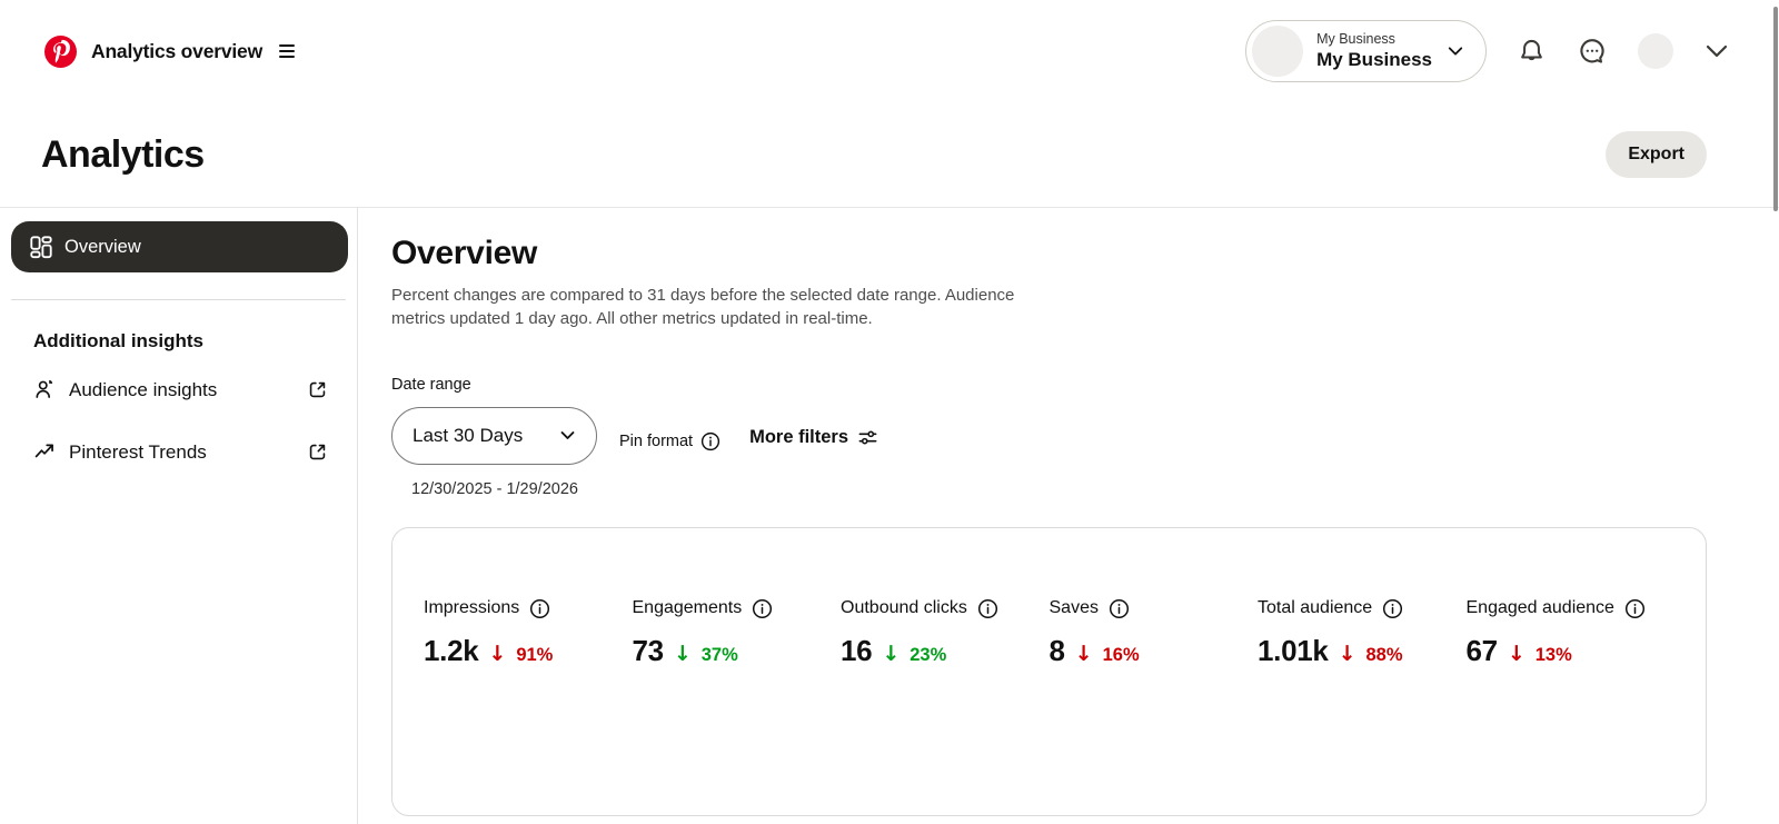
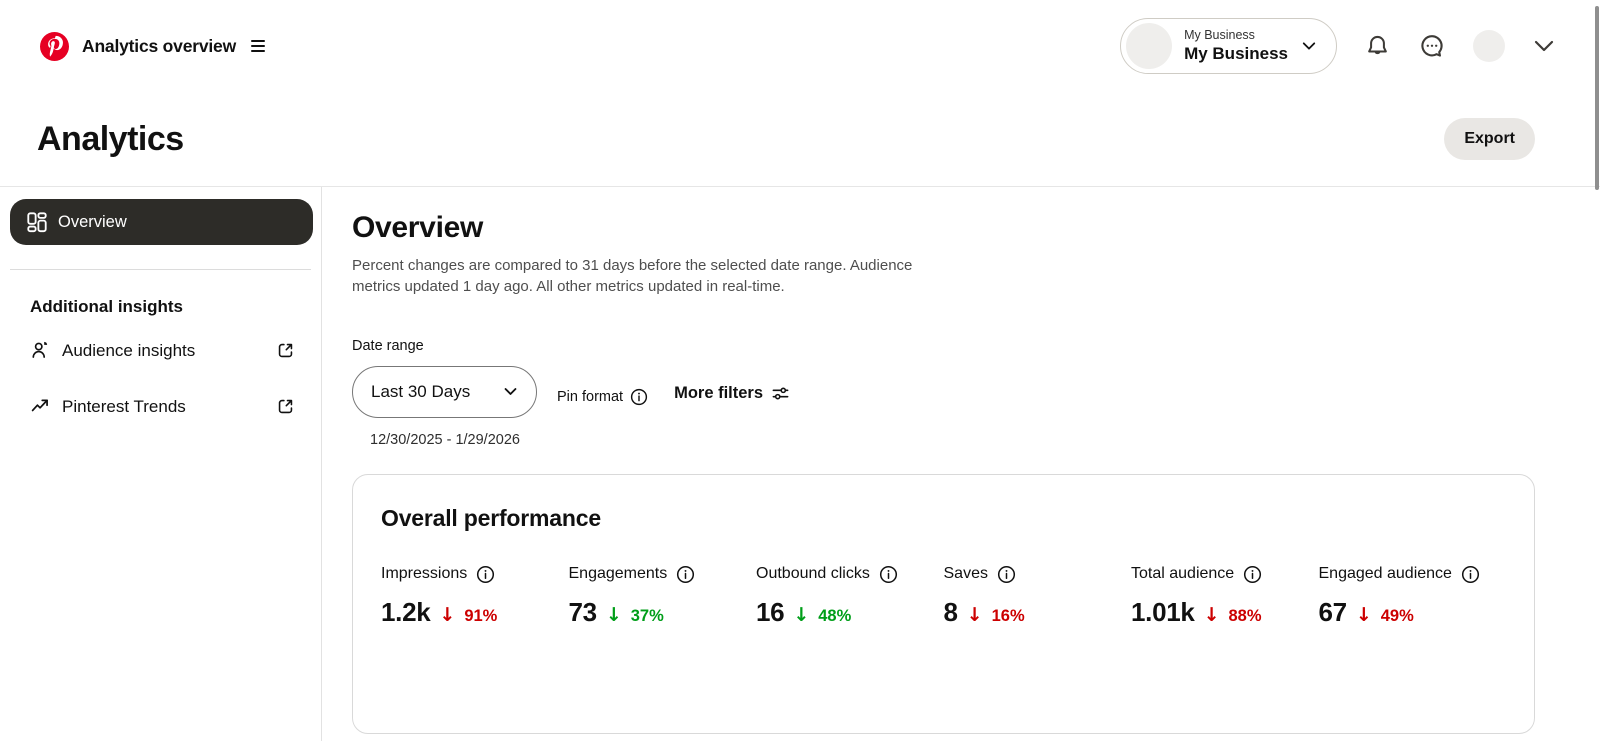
  Analytics overview
  My Business
  My Business
  Analytics
  Export
  Overview
  Additional insights
  Audience insights
  Pinterest Trends
  Overview
  Percent changes are compared to 31 days before the selected date range. Audience metrics updated 1 day ago. All other metrics updated in real-time.
  Date range
  Last 30 Days
  Pin format
  More filters
  12/30/2025 - 1/29/2026
+ Overall performance
  Impressions
  1.2k
  ↓
  91%
  Engagements
  73
  ↓
  37%
  Outbound clicks
  16
  ↓
- 23%
+ 48%
  Saves
  8
  ↓
  16%
  Total audience
  1.01k
  ↓
  88%
  Engaged audience
  67
  ↓
- 13%
+ 49%
